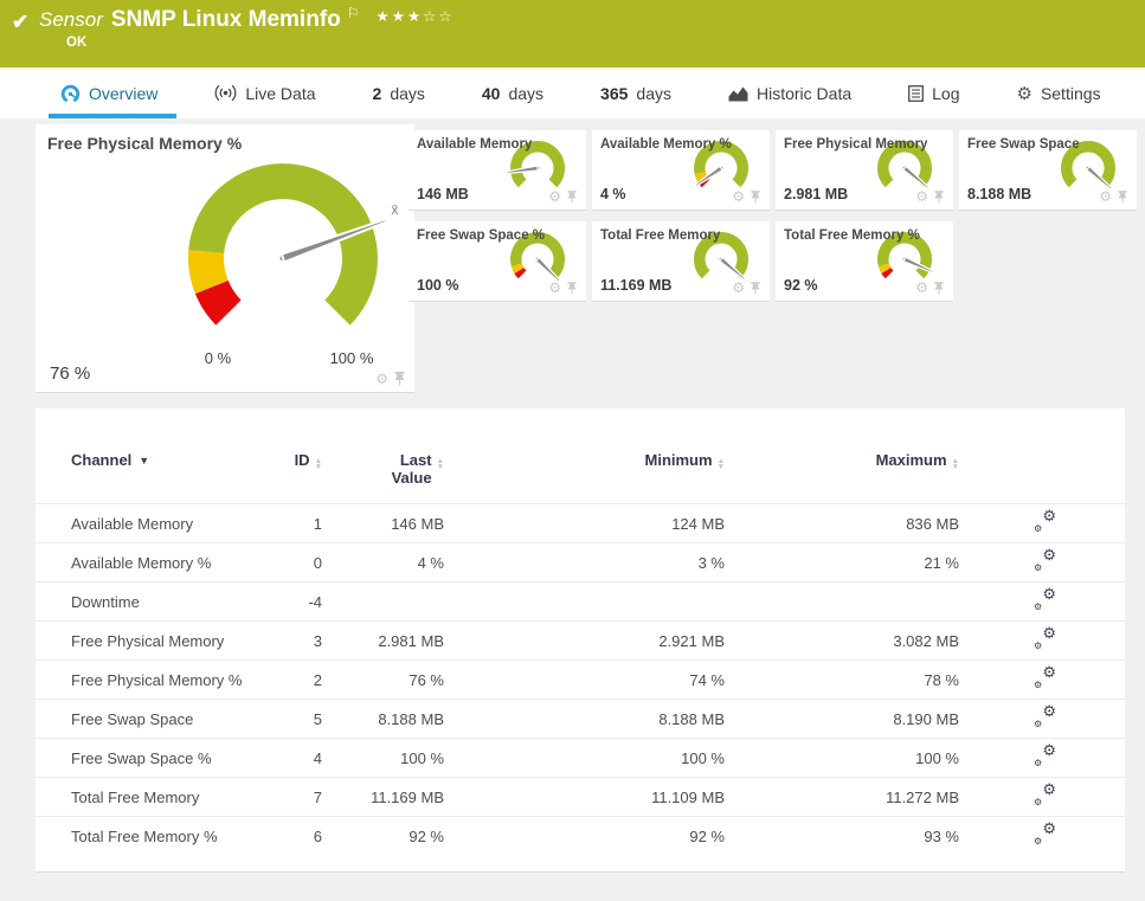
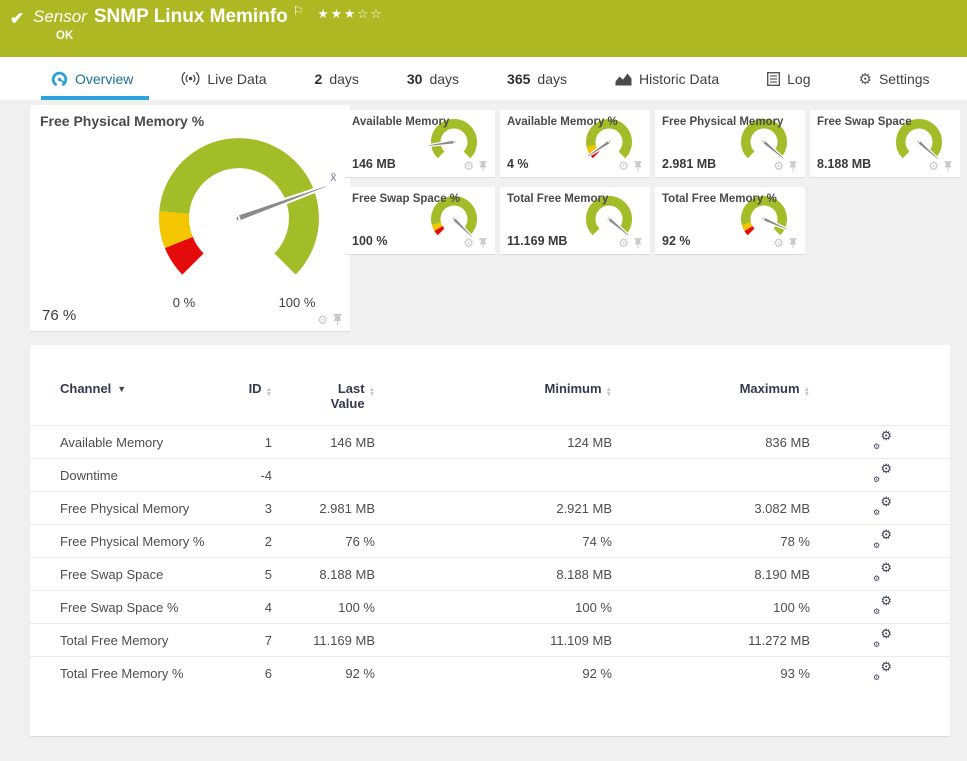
  ✔
  Sensor SNMP Linux Meminfo ⚐ ★★★☆☆
  OK
  Overview
  Live Data
  2
  days
- 40
+ 30
  days
  365
  days
  Historic Data
  Log
  ⚙
  Settings
  Free Physical Memory %
  x̄
  0 %
  100 %
  76 %
  ⚙
  Available Memory
  146 MB
  ⚙
  Available Memory %
  4 %
  ⚙
  Free Physical Memory
  2.981 MB
  ⚙
  Free Swap Space
  8.188 MB
  ⚙
  Free Swap Space %
  100 %
  ⚙
  Total Free Memory
  11.169 MB
  ⚙
  Total Free Memory %
  92 %
  ⚙
  Channel ▼	ID	Last Value	Minimum	Maximum
  Available Memory	1	146 MB	124 MB	836 MB	⚙⚙
- Available Memory %	0	4 %	3 %	21 %	⚙⚙
  Downtime	-4				⚙⚙
  Free Physical Memory	3	2.981 MB	2.921 MB	3.082 MB	⚙⚙
  Free Physical Memory %	2	76 %	74 %	78 %	⚙⚙
  Free Swap Space	5	8.188 MB	8.188 MB	8.190 MB	⚙⚙
  Free Swap Space %	4	100 %	100 %	100 %	⚙⚙
  Total Free Memory	7	11.169 MB	11.109 MB	11.272 MB	⚙⚙
  Total Free Memory %	6	92 %	92 %	93 %	⚙⚙
